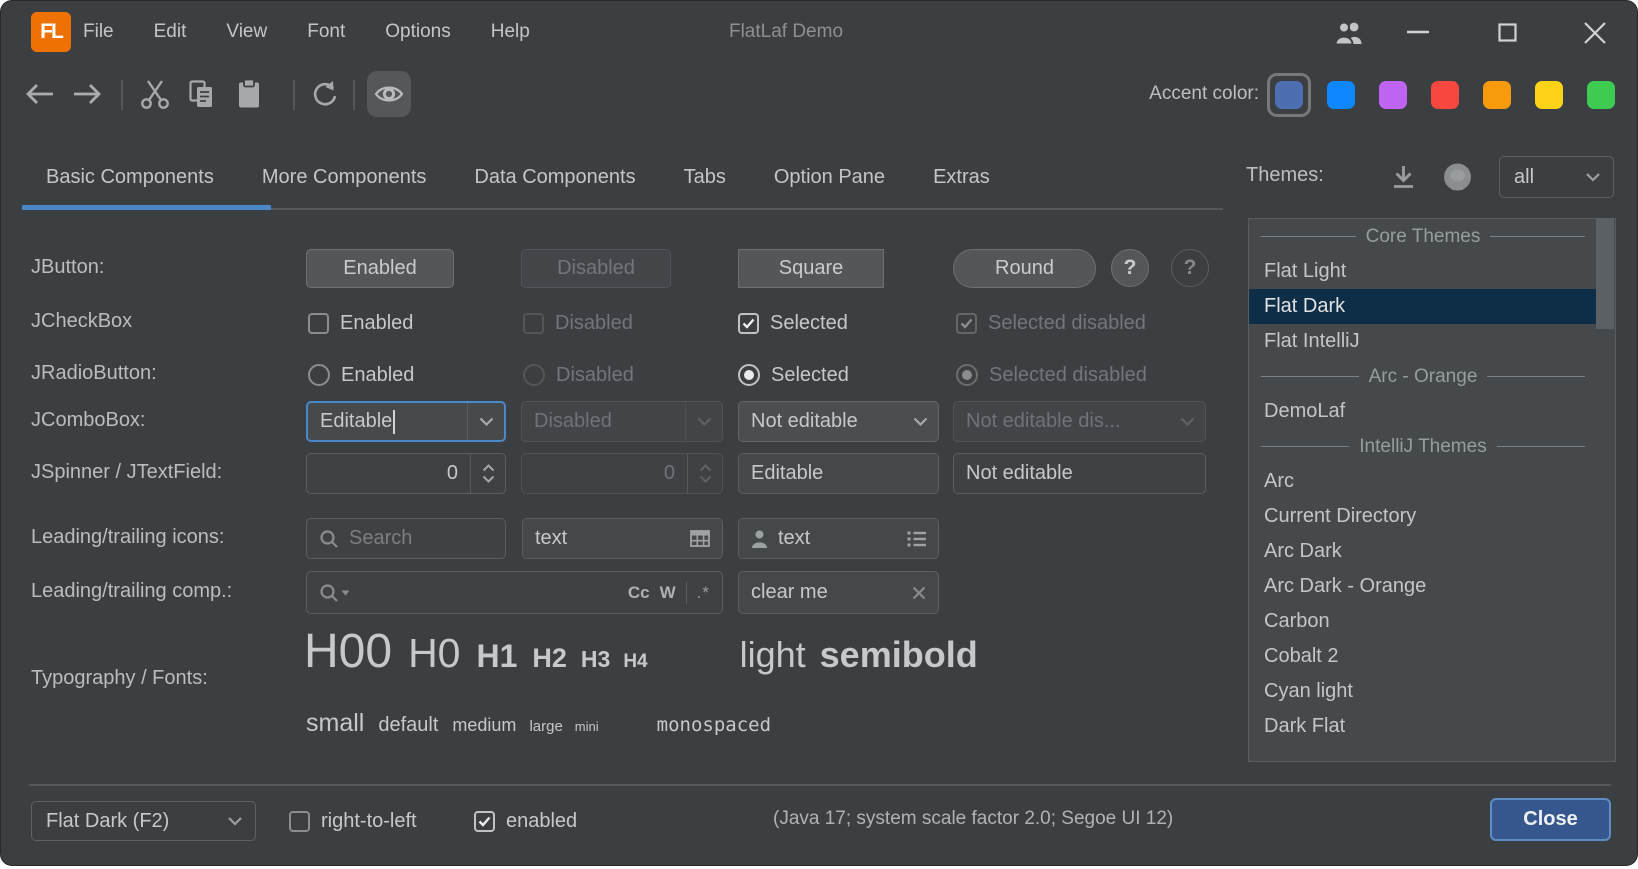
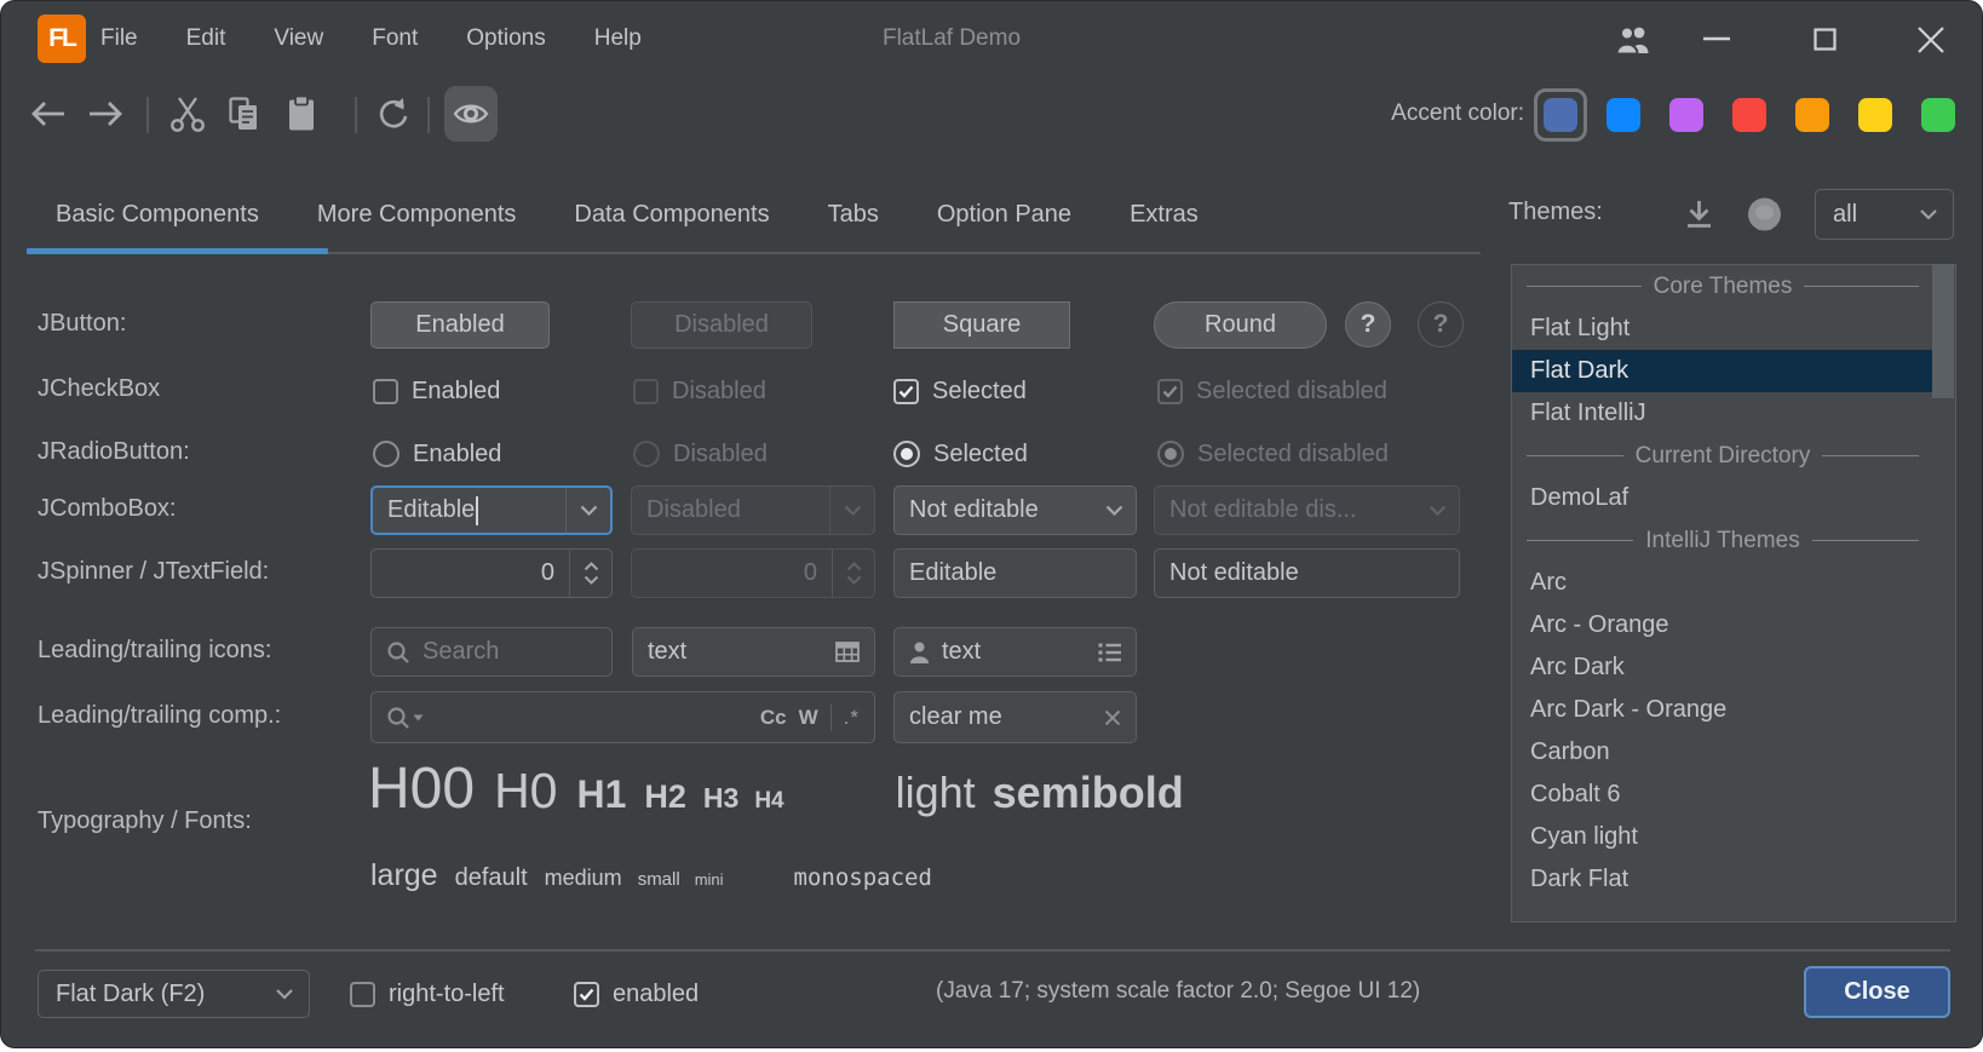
  FL
  File
  Edit
  View
  Font
  Options
  Help
  FlatLaf Demo
  Accent color:
  Basic Components
  More Components
  Data Components
  Tabs
  Option Pane
  Extras
  Themes:
  all
  Core Themes
  Flat Light
  Flat Dark
  Flat IntelliJ
- Arc - Orange
+ Current Directory
  DemoLaf
  IntelliJ Themes
  Arc
- Current Directory
+ Arc - Orange
  Arc Dark
  Arc Dark - Orange
  Carbon
- Cobalt 2
+ Cobalt 6
  Cyan light
  Dark Flat
  JButton:
  Enabled
  Disabled
  Square
  Round
  ?
  ?
  JCheckBox
  Enabled
  Disabled
  Selected
  Selected disabled
  JRadioButton:
  Enabled
  Disabled
  Selected
  Selected disabled
  JComboBox:
  Editable
  Disabled
  Not editable
  Not editable dis...
  JSpinner / JTextField:
  0
  0
  Editable
  Not editable
  Leading/trailing icons:
  Search
  text
  text
  Leading/trailing comp.:
  Cc
  W
  .*
  clear me
  Typography / Fonts:
  H00
  H0
  H1
  H2
  H3
  H4
  light
  semibold
- small
+ large
  default
  medium
- large
+ small
  mini
  monospaced
  Flat Dark (F2)
  right-to-left
  enabled
  (Java 17; system scale factor 2.0; Segoe UI 12)
  Close
